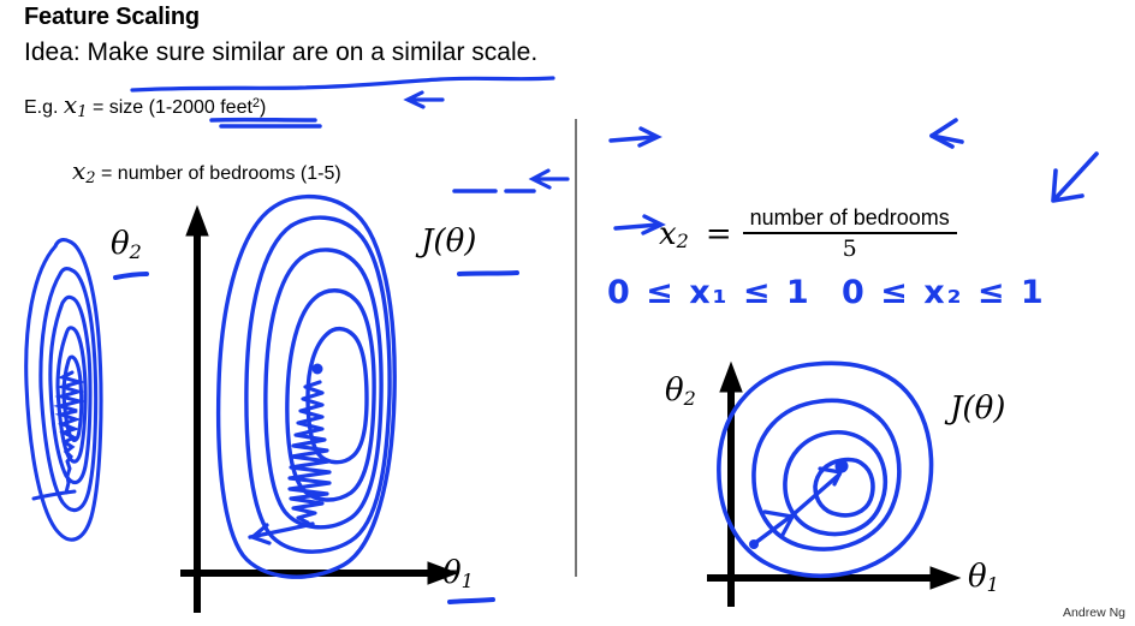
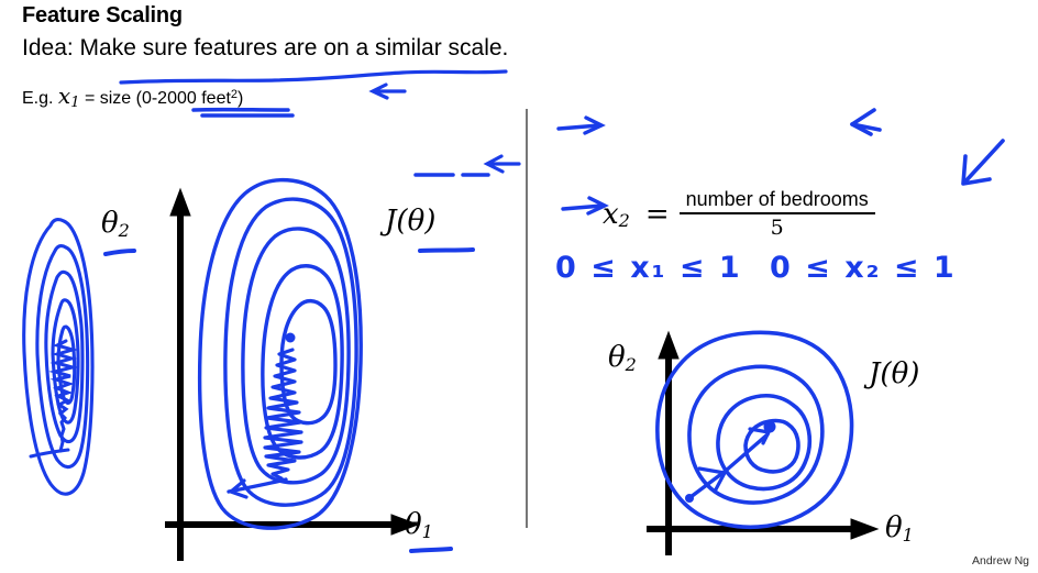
  Feature Scaling
- Idea: Make sure similar are on a similar scale.
+ Idea: Make sure features are on a similar scale.
- E.g. x1 = size (1-2000 feet2)
+ E.g. x1 = size (0-2000 feet2)
- x2 = number of bedrooms (1-5)
  x2	=	number of bedrooms 5
  0 ≤ x₁ ≤ 1
  0 ≤ x₂ ≤ 1
  θ2
  J(θ)
  θ2
  θ1
  J(θ)
  Andrew Ng
